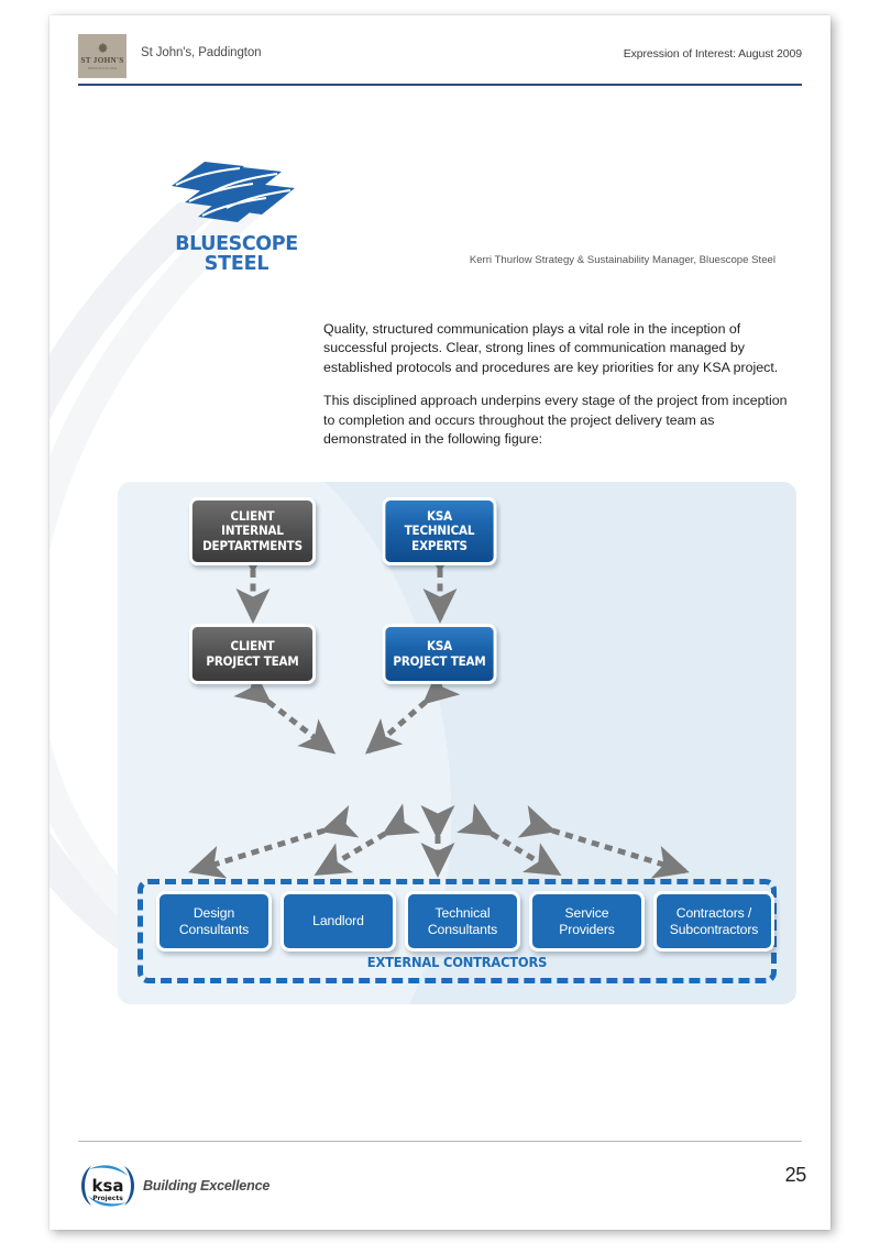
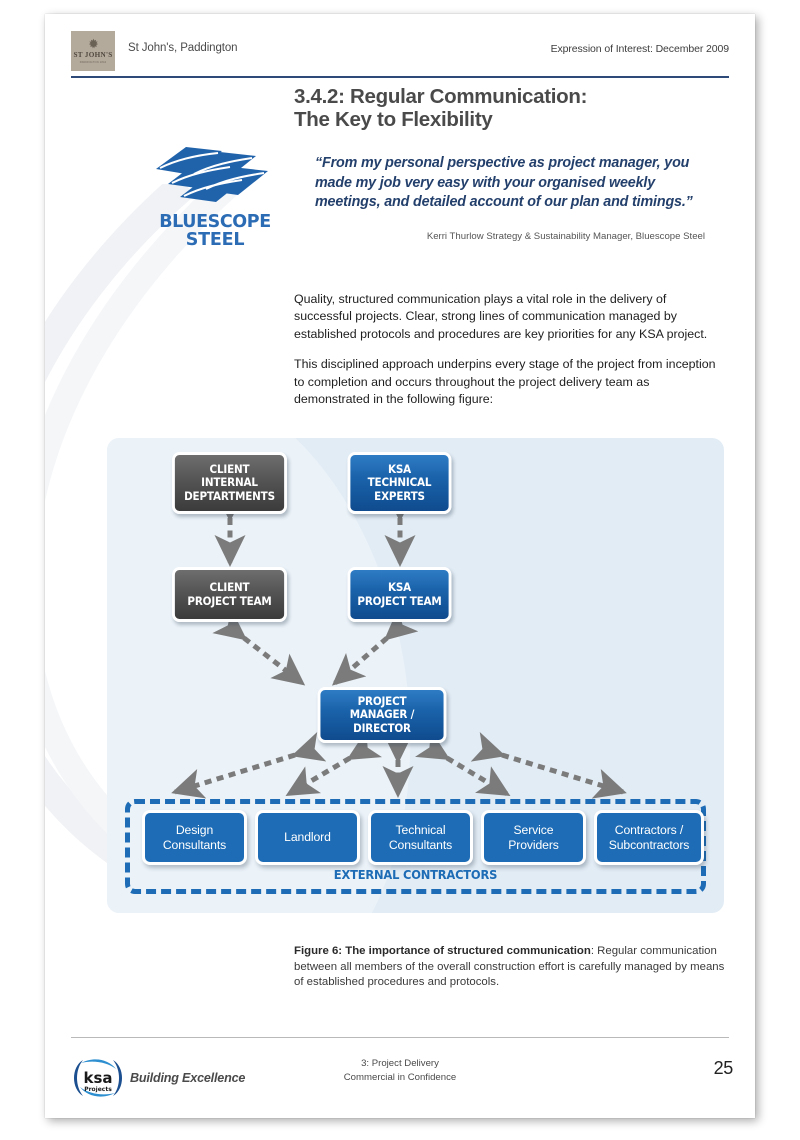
  ST JOHN'S
  St John's, Paddington
- Expression of Interest: August 2009
+ Expression of Interest: December 2009
+ 3.4.2: Regular Communication:
+ The Key to Flexibility
  BLUESCOPE
  STEEL
+ “From my personal perspective as project manager, you made my job very easy with your organised weekly meetings, and detailed account of our plan and timings.”
  Kerri Thurlow Strategy & Sustainability Manager, Bluescope Steel
- Quality, structured communication plays a vital role in the inception of successful projects. Clear, strong lines of communication managed by established protocols and procedures are key priorities for any KSA project.
+ Quality, structured communication plays a vital role in the delivery of successful projects. Clear, strong lines of communication managed by established protocols and procedures are key priorities for any KSA project.
  This disciplined approach underpins every stage of the project from inception to completion and occurs throughout the project delivery team as demonstrated in the following figure:
  CLIENT
  INTERNAL
  DEPTARTMENTS
  KSA
  TECHNICAL
  EXPERTS
  CLIENT
  PROJECT TEAM
  KSA
  PROJECT TEAM
+ PROJECT
+ MANAGER / DIRECTOR
  Design
  Consultants
  Landlord
  Technical
  Consultants
  Service
  Providers
  Contractors /
  Subcontractors
  EXTERNAL CONTRACTORS
+ Figure 6: The importance of structured communication: Regular communication between all members of the overall construction effort is carefully managed by means of established procedures and protocols.
  ksa
  Building Excellence
+ 3: Project Delivery
+ Commercial in Confidence
  25
